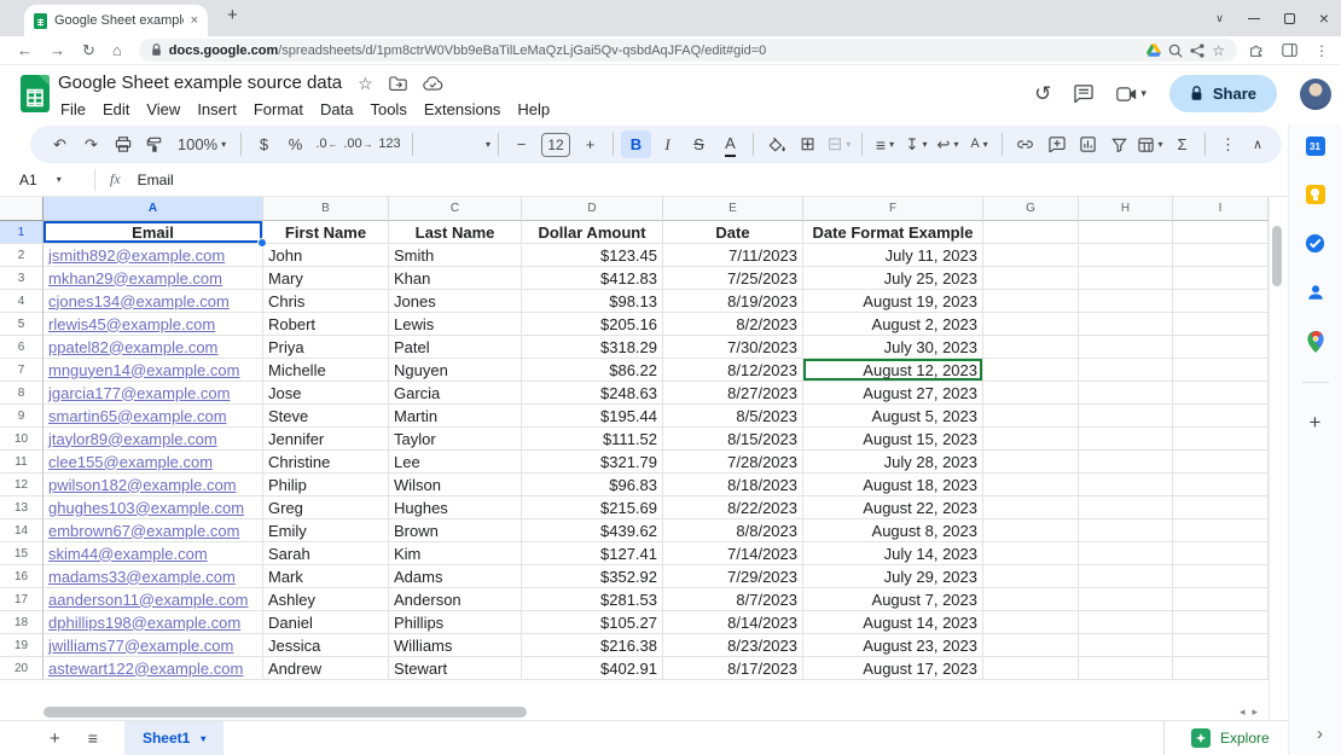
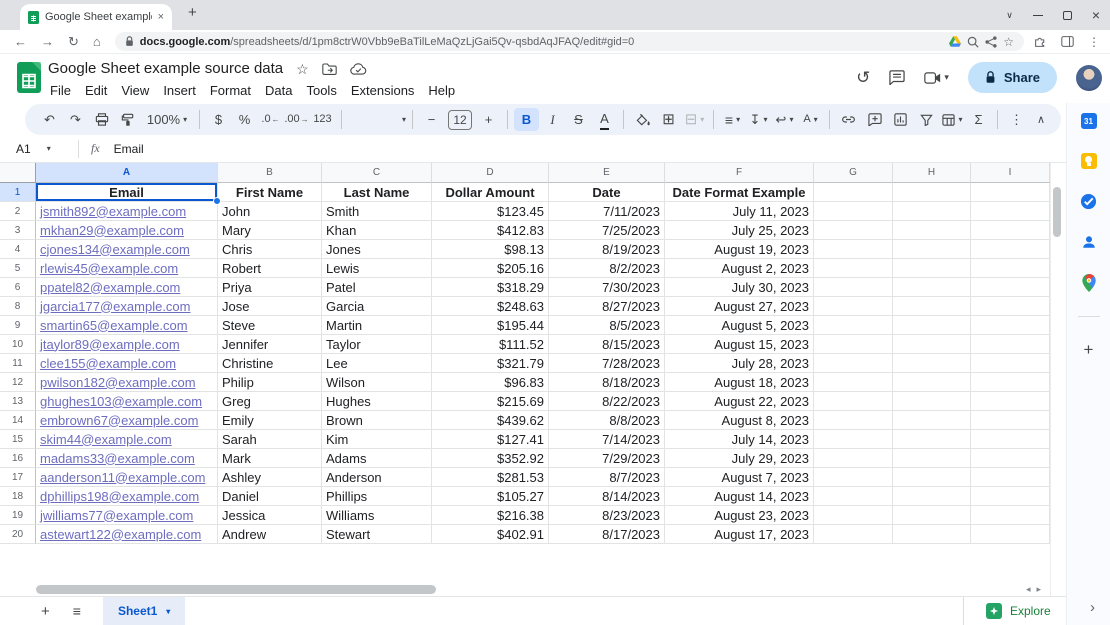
  ×
  +
  ∨
  ×
  ←
  →
  ↻
  ⌂
  docs.google.com/spreadsheets/d/1pm8ctrW0Vbb9eBaTilLeMaQzLjGai5Qv-qsbdAqJFAQ/edit#gid=0
  ☆
  ⋮
  Google Sheet example source data
  ☆
  File
  Edit
  View
  Insert
  Format
  Data
  Tools
  Extensions
  Help
  ↺
  ▾
  Share
  ↶
  ↷
  100%
  ▾
  $
  %
  .0
  ←
  .00
  →
  123
  ▾
  −
  12
  +
  B
  I
  S
  A
  ⊞
  ⊟
  ▾
  ≡
  ▾
  ↧
  ▾
  ↩
  ▾
  A
  ▾
  ▾
  Σ
  ⋮
  ∧
  A1
  ▾
  fx
  Email
  A
  B
  C
  D
  E
  F
  G
  H
  I
  1
  Email
  First Name
  Last Name
  Dollar Amount
  Date
  Date Format Example
  2
  jsmith892@example.com
  John
  Smith
  $123.45
  7/11/2023
  July 11, 2023
  3
  mkhan29@example.com
  Mary
  Khan
  $412.83
  7/25/2023
  July 25, 2023
  4
  cjones134@example.com
  Chris
  Jones
  $98.13
  8/19/2023
  August 19, 2023
  5
  rlewis45@example.com
  Robert
  Lewis
  $205.16
  8/2/2023
  August 2, 2023
  6
  ppatel82@example.com
  Priya
  Patel
  $318.29
  7/30/2023
  July 30, 2023
- 7
- mnguyen14@example.com
- Michelle
- Nguyen
- $86.22
- 8/12/2023
- August 12, 2023
  8
  jgarcia177@example.com
  Jose
  Garcia
  $248.63
  8/27/2023
  August 27, 2023
  9
  smartin65@example.com
  Steve
  Martin
  $195.44
  8/5/2023
  August 5, 2023
  10
  jtaylor89@example.com
  Jennifer
  Taylor
  $111.52
  8/15/2023
  August 15, 2023
  11
  clee155@example.com
  Christine
  Lee
  $321.79
  7/28/2023
  July 28, 2023
  12
  pwilson182@example.com
  Philip
  Wilson
  $96.83
  8/18/2023
  August 18, 2023
  13
  ghughes103@example.com
  Greg
  Hughes
  $215.69
  8/22/2023
  August 22, 2023
  14
  embrown67@example.com
  Emily
  Brown
  $439.62
  8/8/2023
  August 8, 2023
  15
  skim44@example.com
  Sarah
  Kim
  $127.41
  7/14/2023
  July 14, 2023
  16
  madams33@example.com
  Mark
  Adams
  $352.92
  7/29/2023
  July 29, 2023
  17
  aanderson11@example.com
  Ashley
  Anderson
  $281.53
  8/7/2023
  August 7, 2023
  18
  dphillips198@example.com
  Daniel
  Phillips
  $105.27
  8/14/2023
  August 14, 2023
  19
  jwilliams77@example.com
  Jessica
  Williams
  $216.38
  8/23/2023
  August 23, 2023
  20
  astewart122@example.com
  Andrew
  Stewart
  $402.91
  8/17/2023
  August 17, 2023
  ◂▸
  +
  ≡
  Sheet1
  ▾
  Explore
  31
  +
  ›
